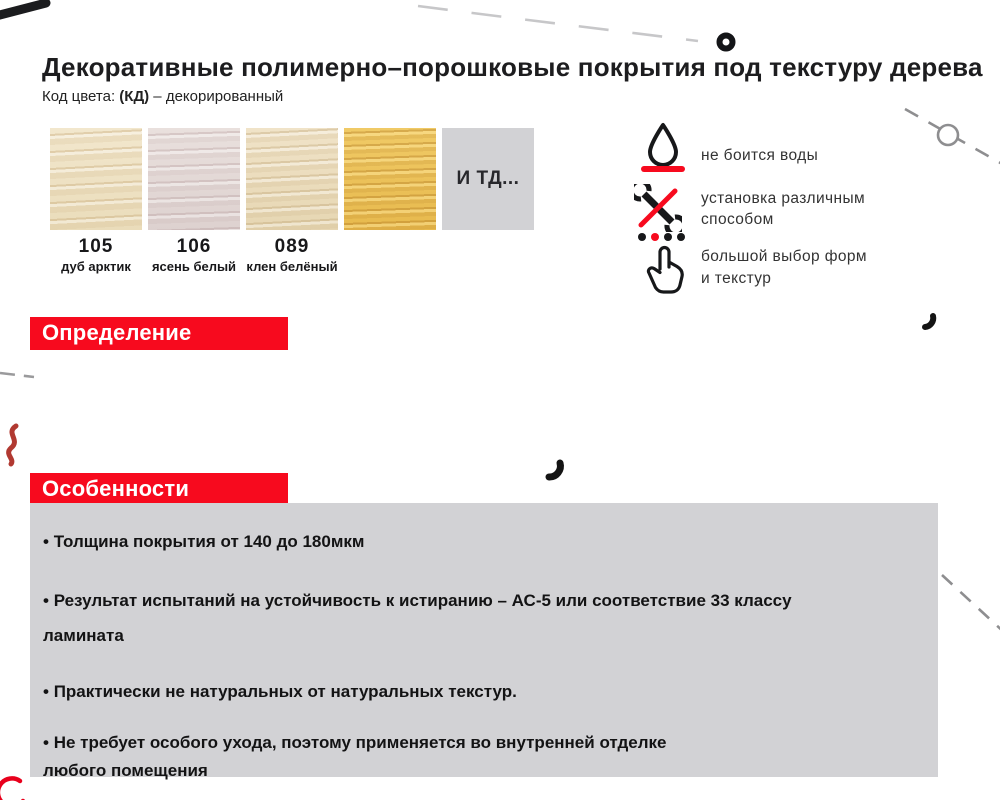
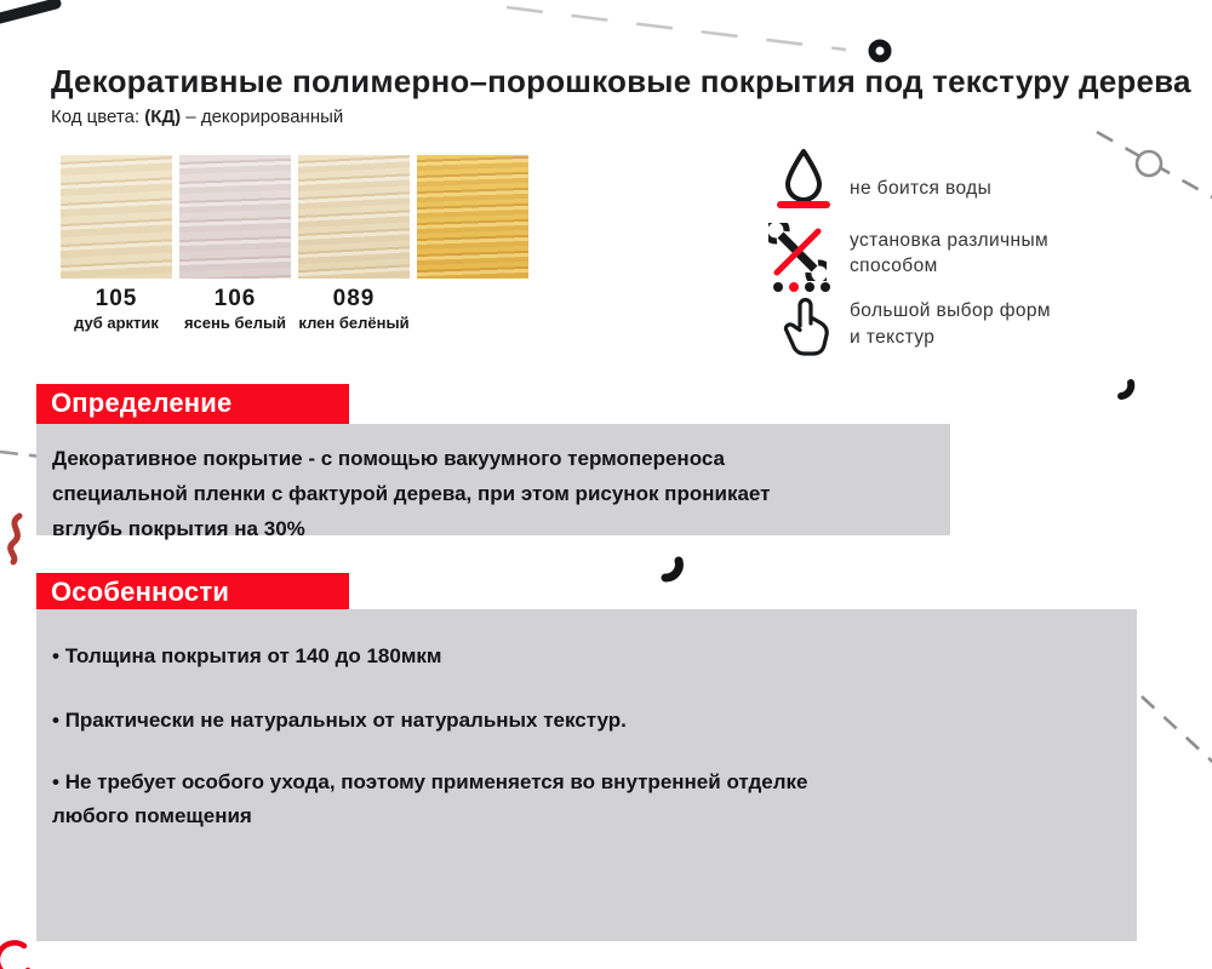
  Декоративные полимерно–порошковые покрытия под текстуру дерева
  Код цвета: (КД) – декорированный
- И ТД...
  105
  дуб арктик
  106
  ясень белый
  089
  клен белёный
  не боится воды
  установка различным
  способом
  большой выбор форм
  и текстур
  Определение
+ Декоративное покрытие - с помощью вакуумного термопереноса
+ специальной пленки с фактурой дерева, при этом рисунок проникает
+ вглубь покрытия на 30%
  Особенности
  Толщина покрытия от 140 до 180мкм
- Результат испытаний на устойчивость к истиранию – АС-5 или соответствие 33 классу
- ламината
  Практически не натуральных от натуральных текстур.
  Не требует особого ухода, поэтому применяется во внутренней отделке
  любого помещения
